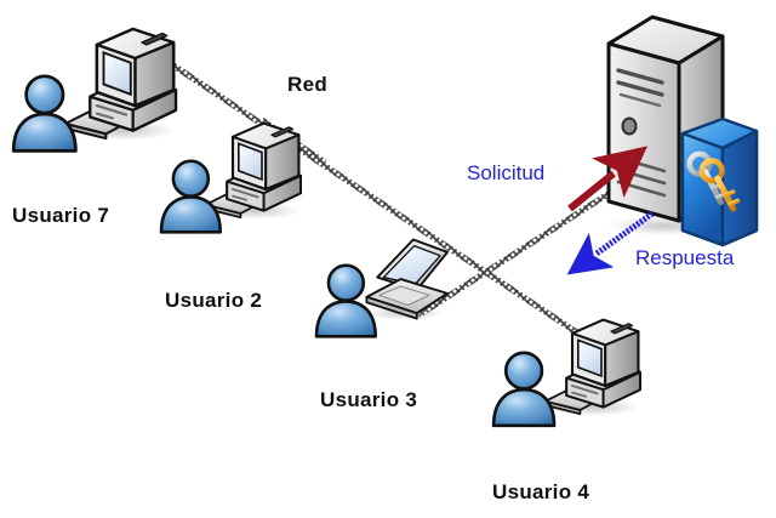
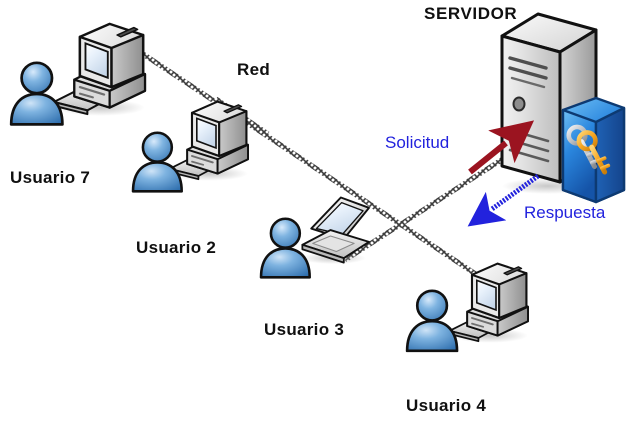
+ SERVIDOR
  Red
  Usuario 7
  Usuario 2
  Usuario 3
  Usuario 4
  Solicitud
  Respuesta
